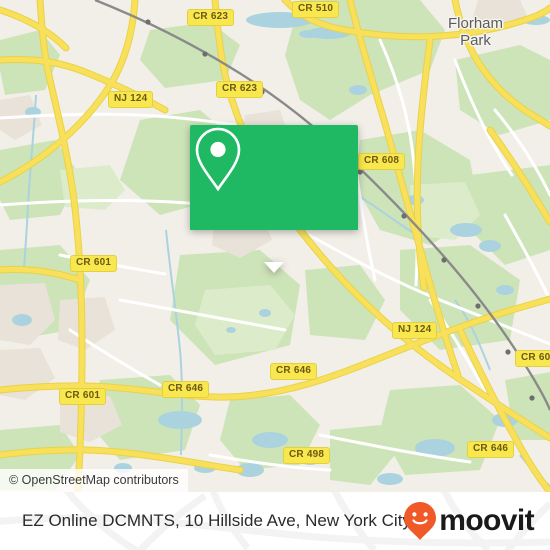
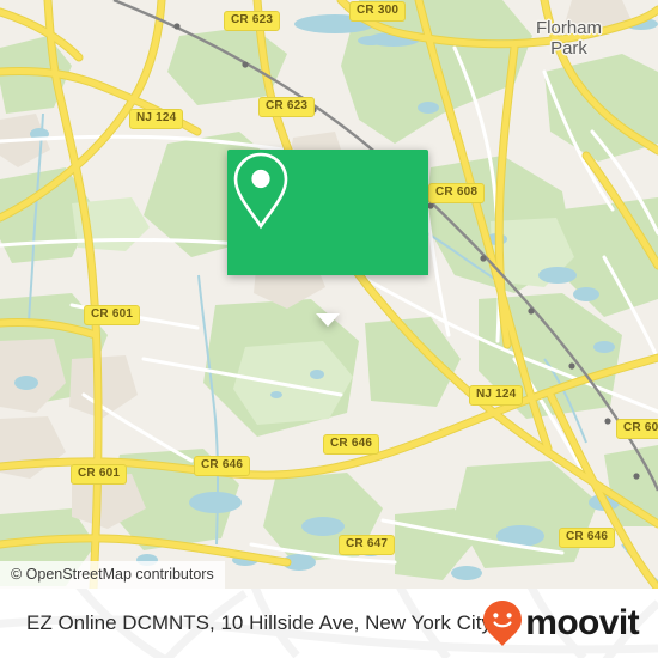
  Florham
  Park
  CR 623
- CR 510
+ CR 300
  CR 623
  NJ 124
  CR 608
  CR 601
  NJ 124
  CR 646
  CR 60
  CR 646
  CR 601
- CR 498
+ CR 647
  CR 646
  © OpenStreetMap contributors
  EZ Online DCMNTS, 10 Hillside Ave, New York Cit
  moovit
